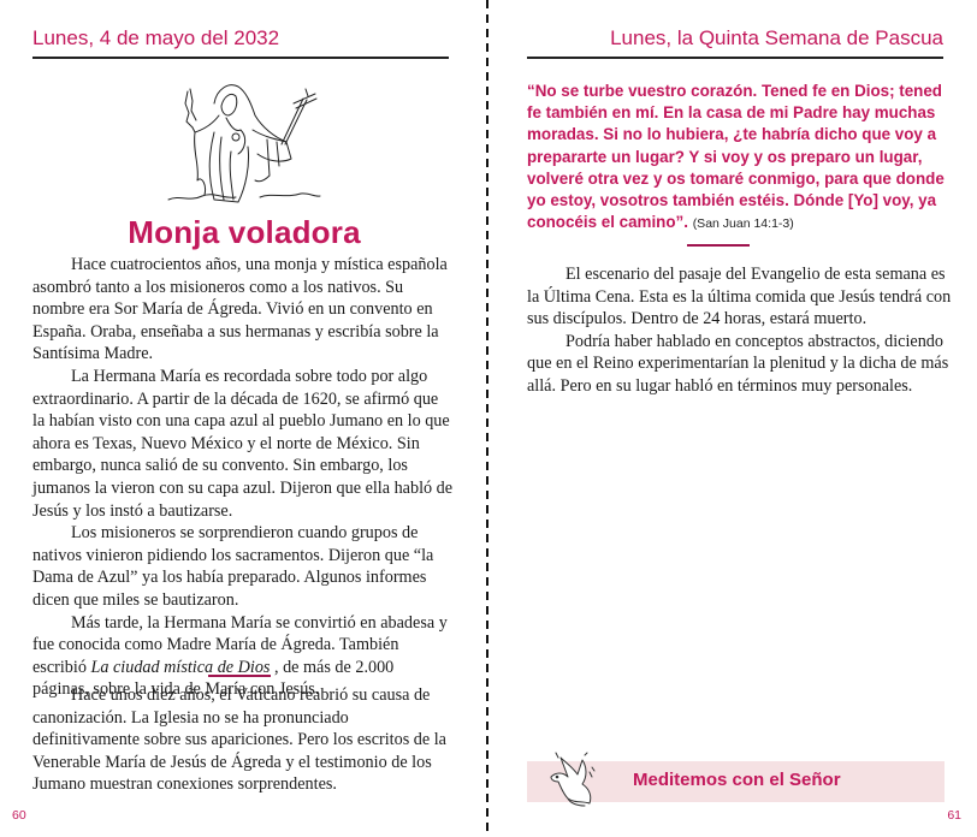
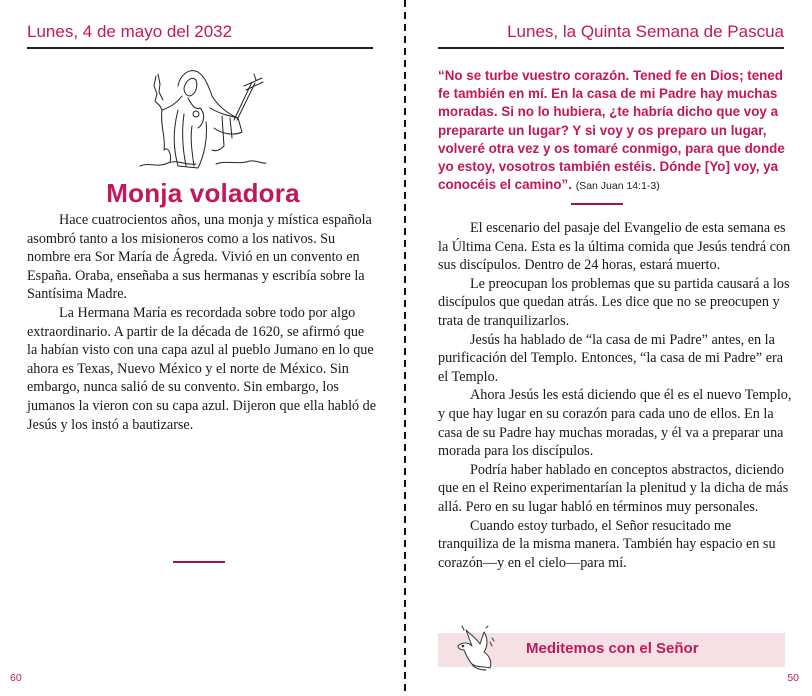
  Lunes, 4 de mayo del 2032
  Monja voladora
  Hace cuatrocientos años, una monja y mística española asombró tanto a los misioneros como a los nativos. Su nombre era Sor María de Ágreda. Vivió en un convento en España. Oraba, enseñaba a sus hermanas y escribía sobre la Santísima Madre.
  La Hermana María es recordada sobre todo por algo extraordinario. A partir de la década de 1620, se afirmó que la habían visto con una capa azul al pueblo Jumano en lo que ahora es Texas, Nuevo México y el norte de México. Sin embargo, nunca salió de su convento. Sin embargo, los jumanos la vieron con su capa azul. Dijeron que ella habló de Jesús y los instó a bautizarse.
- Los misioneros se sorprendieron cuando grupos de nativos vinieron pidiendo los sacramentos. Dijeron que “la Dama de Azul” ya los había preparado. Algunos informes dicen que miles se bautizaron.
- Más tarde, la Hermana María se convirtió en abadesa y fue conocida como Madre María de Ágreda. También escribió La ciudad mística de Dios , de más de 2.000 páginas, sobre la vida de María con Jesús.
- Hace unos diez años, el Vaticano reabrió su causa de canonización. La Iglesia no se ha pronunciado definitivamente sobre sus apariciones. Pero los escritos de la Venerable María de Jesús de Ágreda y el testimonio de los Jumano muestran conexiones sorprendentes.
  60
  Lunes, la Quinta Semana de Pascua
  “No se turbe vuestro corazón. Tened fe en Dios; tened fe también en mí. En la casa de mi Padre hay muchas moradas. Si no lo hubiera, ¿te habría dicho que voy a prepararte un lugar? Y si voy y os preparo un lugar, volveré otra vez y os tomaré conmigo, para que donde yo estoy, vosotros también estéis. Dónde [Yo] voy, ya conocéis el camino”. (San Juan 14:1-3)
  El escenario del pasaje del Evangelio de esta semana es la Última Cena. Esta es la última comida que Jesús tendrá con sus discípulos. Dentro de 24 horas, estará muerto.
+ Le preocupan los problemas que su partida causará a los discípulos que quedan atrás. Les dice que no se preocupen y trata de tranquilizarlos.
+ Jesús ha hablado de “la casa de mi Padre” antes, en la purificación del Templo. Entonces, “la casa de mi Padre” era el Templo.
+ Ahora Jesús les está diciendo que él es el nuevo Templo, y que hay lugar en su corazón para cada uno de ellos. En la casa de su Padre hay muchas moradas, y él va a preparar una morada para los discípulos.
  Podría haber hablado en conceptos abstractos, diciendo que en el Reino experimentarían la plenitud y la dicha de más allá. Pero en su lugar habló en términos muy personales.
+ Cuando estoy turbado, el Señor resucitado me tranquiliza de la misma manera. También hay espacio en su corazón—y en el cielo—para mí.
  Meditemos con el Señor
- 61
+ 50
